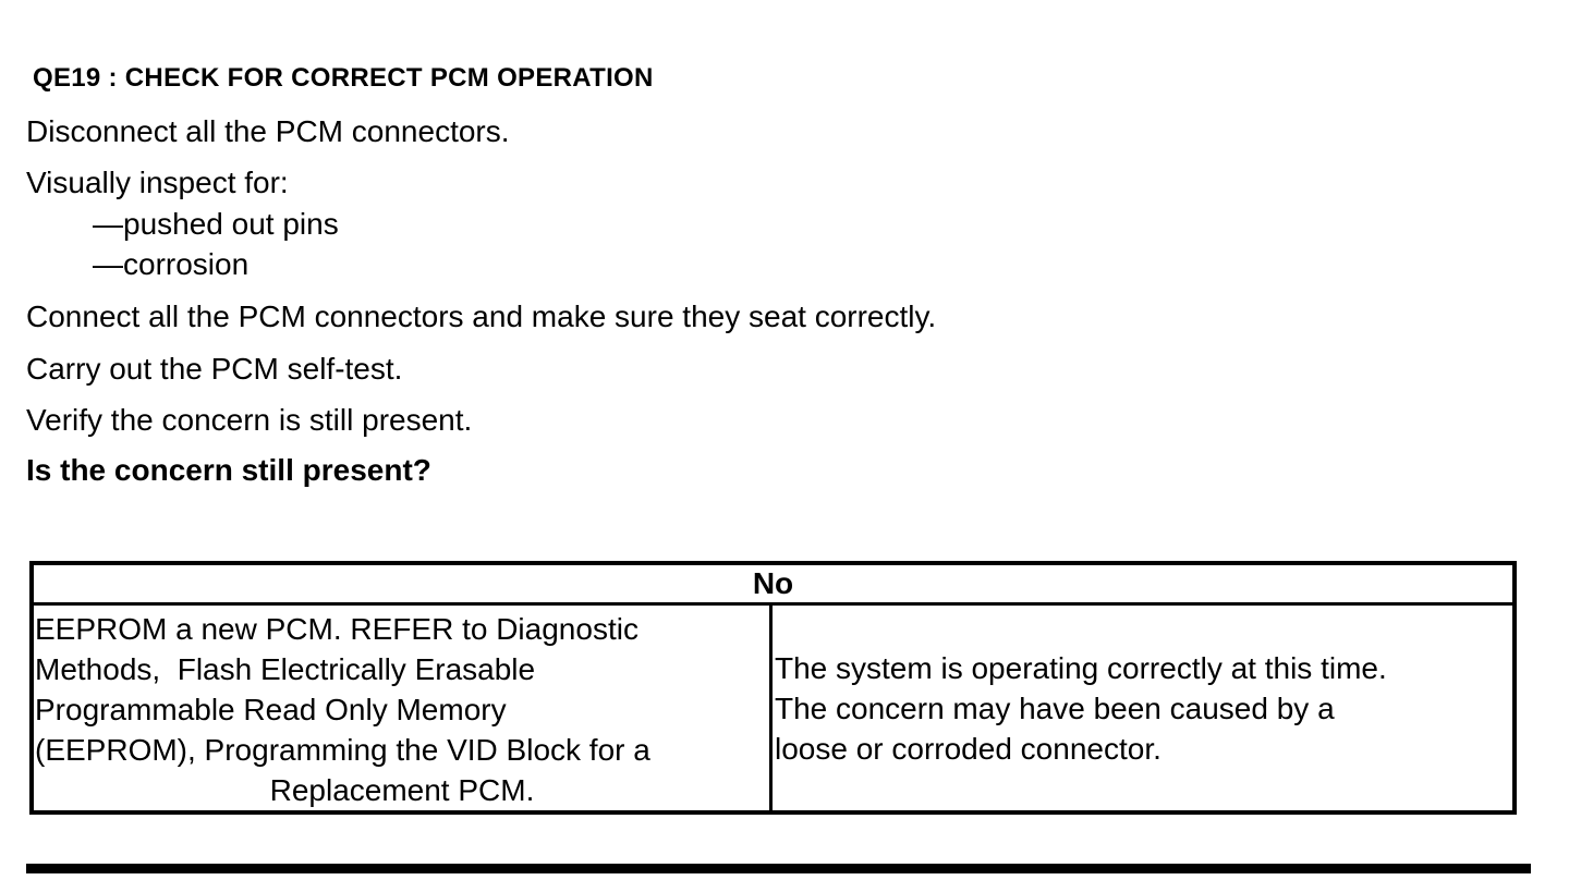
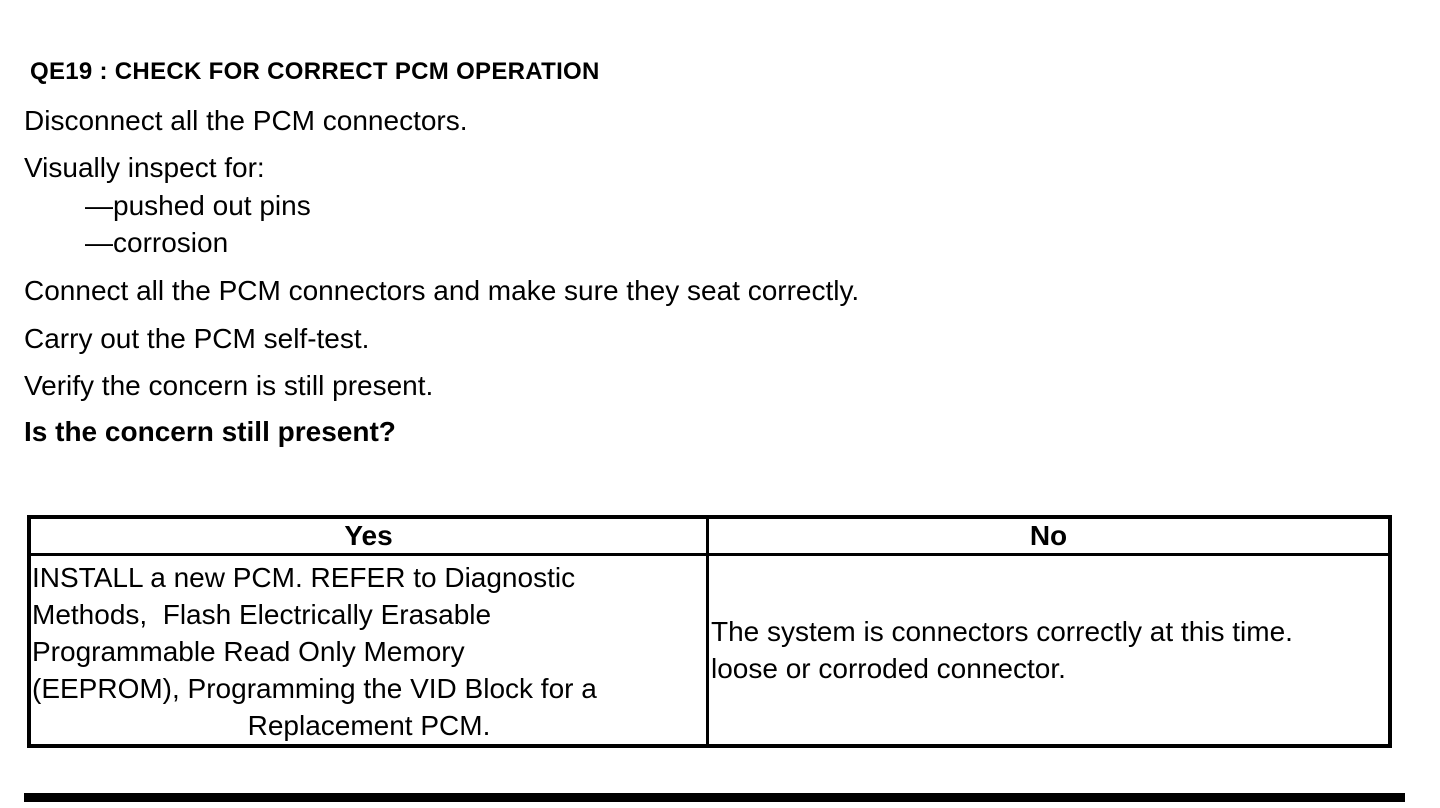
  QE19 : CHECK FOR CORRECT PCM OPERATION
  Disconnect all the PCM connectors.
  Visually inspect for:
  —pushed out pins
  —corrosion
  Connect all the PCM connectors and make sure they seat correctly.
  Carry out the PCM self-test.
  Verify the concern is still present.
  Is the concern still present?
+ Yes
  No
- EEPROM a new PCM. REFER to Diagnostic
+ INSTALL a new PCM. REFER to Diagnostic
  Methods, Flash Electrically Erasable
  Programmable Read Only Memory
  (EEPROM), Programming the VID Block for a
  Replacement PCM.
- The system is operating correctly at this time.
+ The system is connectors correctly at this time.
- The concern may have been caused by a
  loose or corroded connector.
